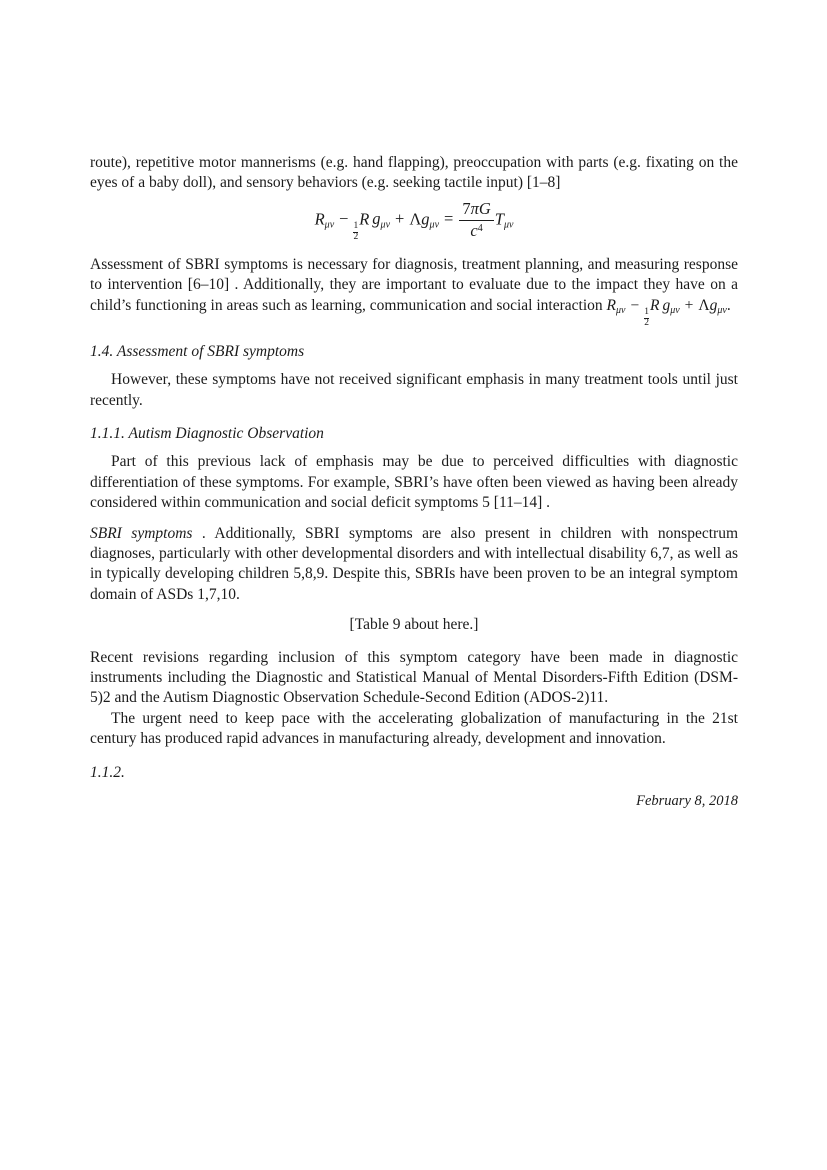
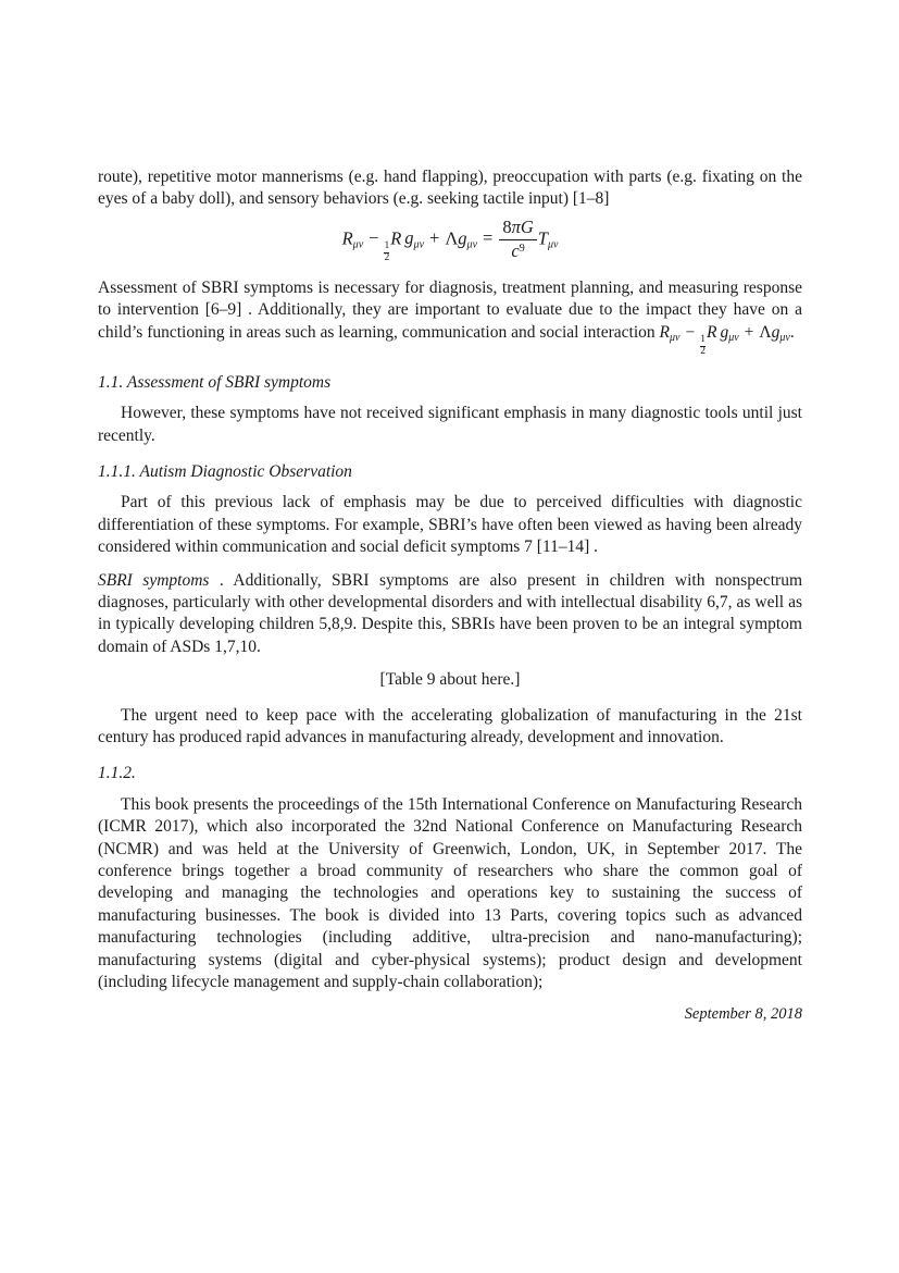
  route), repetitive motor mannerisms (e.g. hand flapping), preoccupation with parts (e.g. fixating on the eyes of a baby doll), and sensory behaviors (e.g. seeking tactile input) [1–8]
  Rμν−
  1
  2
  R gμν+ Λgμν=
- 7πG
+ 8πG
- c4
+ c9
  Tμν
- Assessment of SBRI symptoms is necessary for diagnosis, treatment planning, and measuring response to intervention [6–10] . Additionally, they are important to evaluate due to the impact they have on a child’s functioning in areas such as learning, communication and social interaction Rμν −
+ Assessment of SBRI symptoms is necessary for diagnosis, treatment planning, and measuring response to intervention [6–9] . Additionally, they are important to evaluate due to the impact they have on a child’s functioning in areas such as learning, communication and social interaction Rμν −
  1
  2
  R gμν + Λgμν.
- 1.4. Assessment of SBRI symptoms
+ 1.1. Assessment of SBRI symptoms
- However, these symptoms have not received significant emphasis in many treatment tools until just recently.
+ However, these symptoms have not received significant emphasis in many diagnostic tools until just recently.
  1.1.1. Autism Diagnostic Observation
- Part of this previous lack of emphasis may be due to perceived difficulties with diagnostic differentiation of these symptoms. For example, SBRI’s have often been viewed as having been already considered within communication and social deficit symptoms 5 [11–14] .
+ Part of this previous lack of emphasis may be due to perceived difficulties with diagnostic differentiation of these symptoms. For example, SBRI’s have often been viewed as having been already considered within communication and social deficit symptoms 7 [11–14] .
  SBRI symptoms . Additionally, SBRI symptoms are also present in children with nonspectrum diagnoses, particularly with other developmental disorders and with intellectual disability 6,7, as well as in typically developing children 5,8,9. Despite this, SBRIs have been proven to be an integral symptom domain of ASDs 1,7,10.
  [Table 9 about here.]
- Recent revisions regarding inclusion of this symptom category have been made in diagnostic instruments including the Diagnostic and Statistical Manual of Mental Disorders-Fifth Edition (DSM-5)2 and the Autism Diagnostic Observation Schedule-Second Edition (ADOS-2)11.
  The urgent need to keep pace with the accelerating globalization of manufacturing in the 21st century has produced rapid advances in manufacturing already, development and innovation.
  1.1.2.
+ This book presents the proceedings of the 15th International Conference on Manufacturing Research (ICMR 2017), which also incorporated the 32nd National Conference on Manufacturing Research (NCMR) and was held at the University of Greenwich, London, UK, in September 2017. The conference brings together a broad community of researchers who share the common goal of developing and managing the technologies and operations key to sustaining the success of manufacturing businesses. The book is divided into 13 Parts, covering topics such as advanced manufacturing technologies (including additive, ultra-precision and nano-manufacturing); manufacturing systems (digital and cyber-physical systems); product design and development (including lifecycle management and supply-chain collaboration);
- February 8, 2018
+ September 8, 2018
